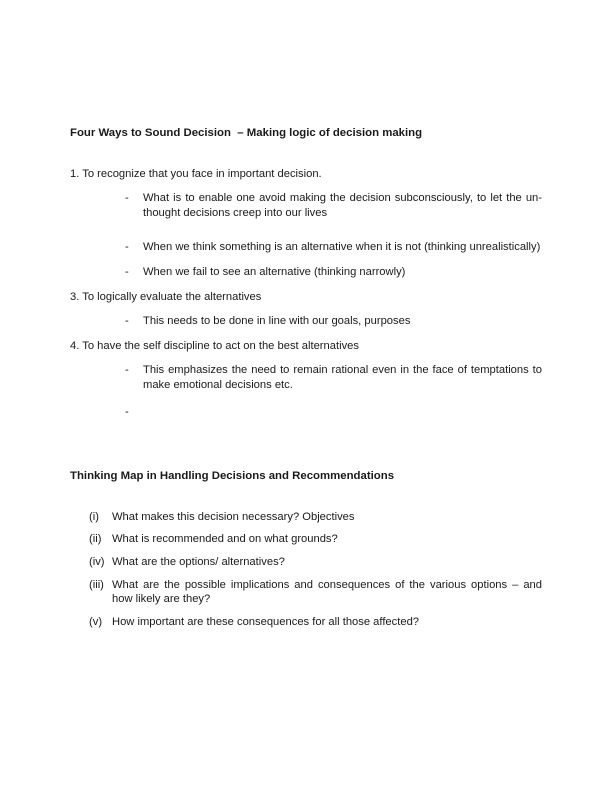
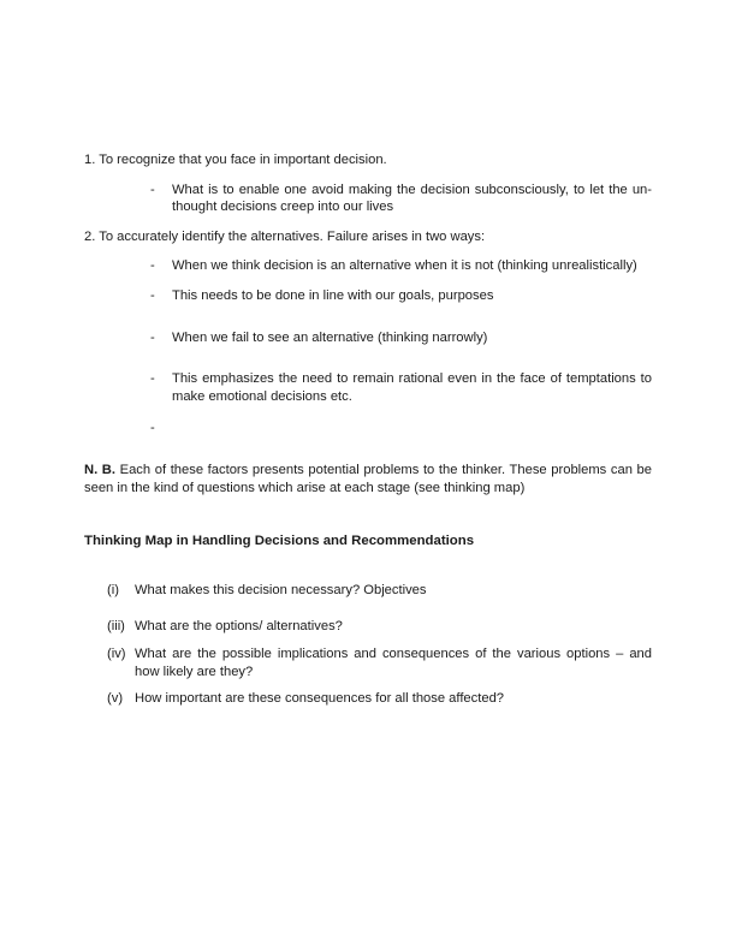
- Four Ways to Sound Decision – Making logic of decision making
  1. To recognize that you face in important decision.
  -
  What is to enable one avoid making the decision subconsciously, to let the un-thought decisions creep into our lives
+ 2. To accurately identify the alternatives. Failure arises in two ways:
  -
- When we think something is an alternative when it is not (thinking unrealistically)
+ When we think decision is an alternative when it is not (thinking unrealistically)
  -
- When we fail to see an alternative (thinking narrowly)
+ This needs to be done in line with our goals, purposes
- 3. To logically evaluate the alternatives
  -
- This needs to be done in line with our goals, purposes
+ When we fail to see an alternative (thinking narrowly)
- 4. To have the self discipline to act on the best alternatives
  -
  This emphasizes the need to remain rational even in the face of temptations to make emotional decisions etc.
  -
+ N. B. Each of these factors presents potential problems to the thinker. These problems can be seen in the kind of questions which arise at each stage (see thinking map)
  Thinking Map in Handling Decisions and Recommendations
  (i)
  What makes this decision necessary? Objectives
- (ii)
- What is recommended and on what grounds?
- (iv)
+ (iii)
  What are the options/ alternatives?
- (iii)
+ (iv)
  What are the possible implications and consequences of the various options – and how likely are they?
  (v)
  How important are these consequences for all those affected?
